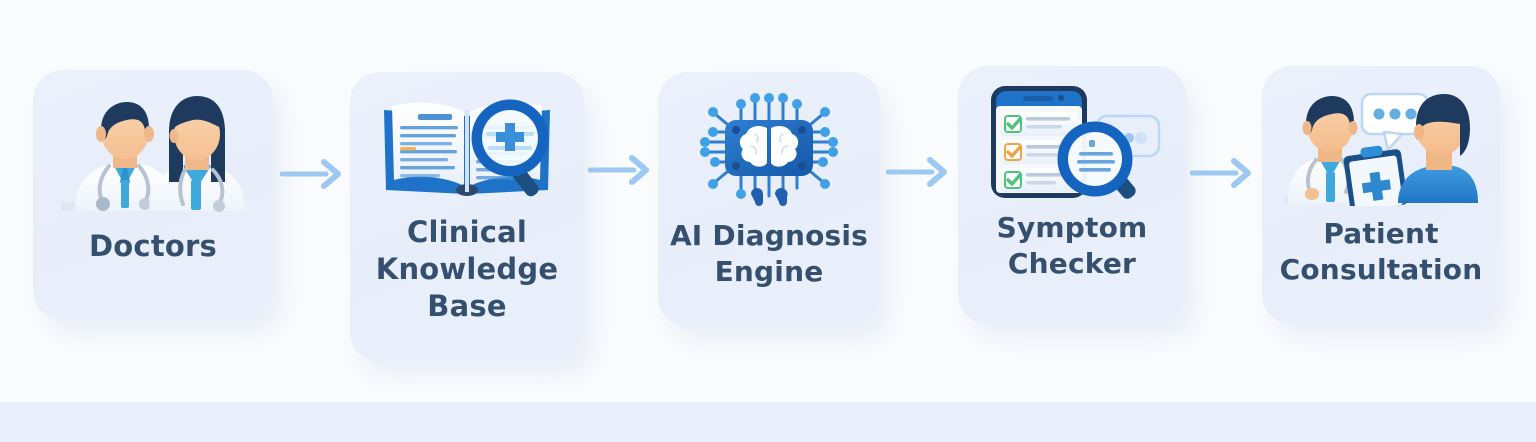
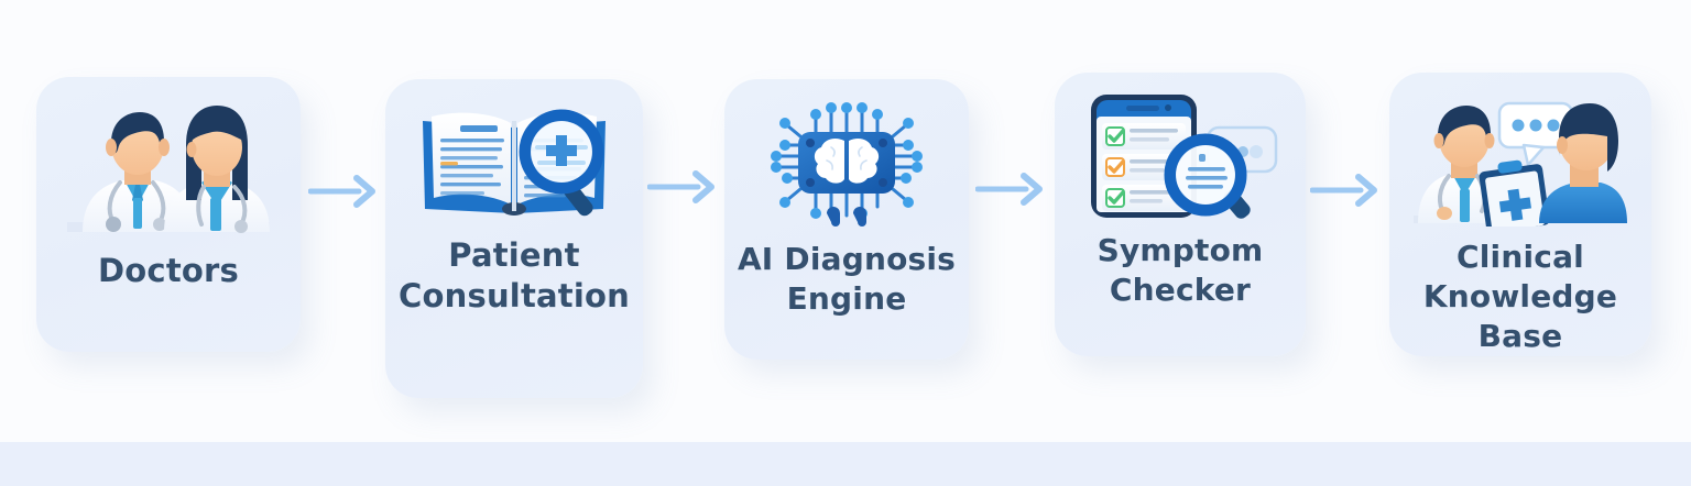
  Doctors
- Clinical Knowledge Base
+ Patient Consultation
  AI Diagnosis Engine
  Symptom Checker
- Patient Consultation
+ Clinical Knowledge Base
